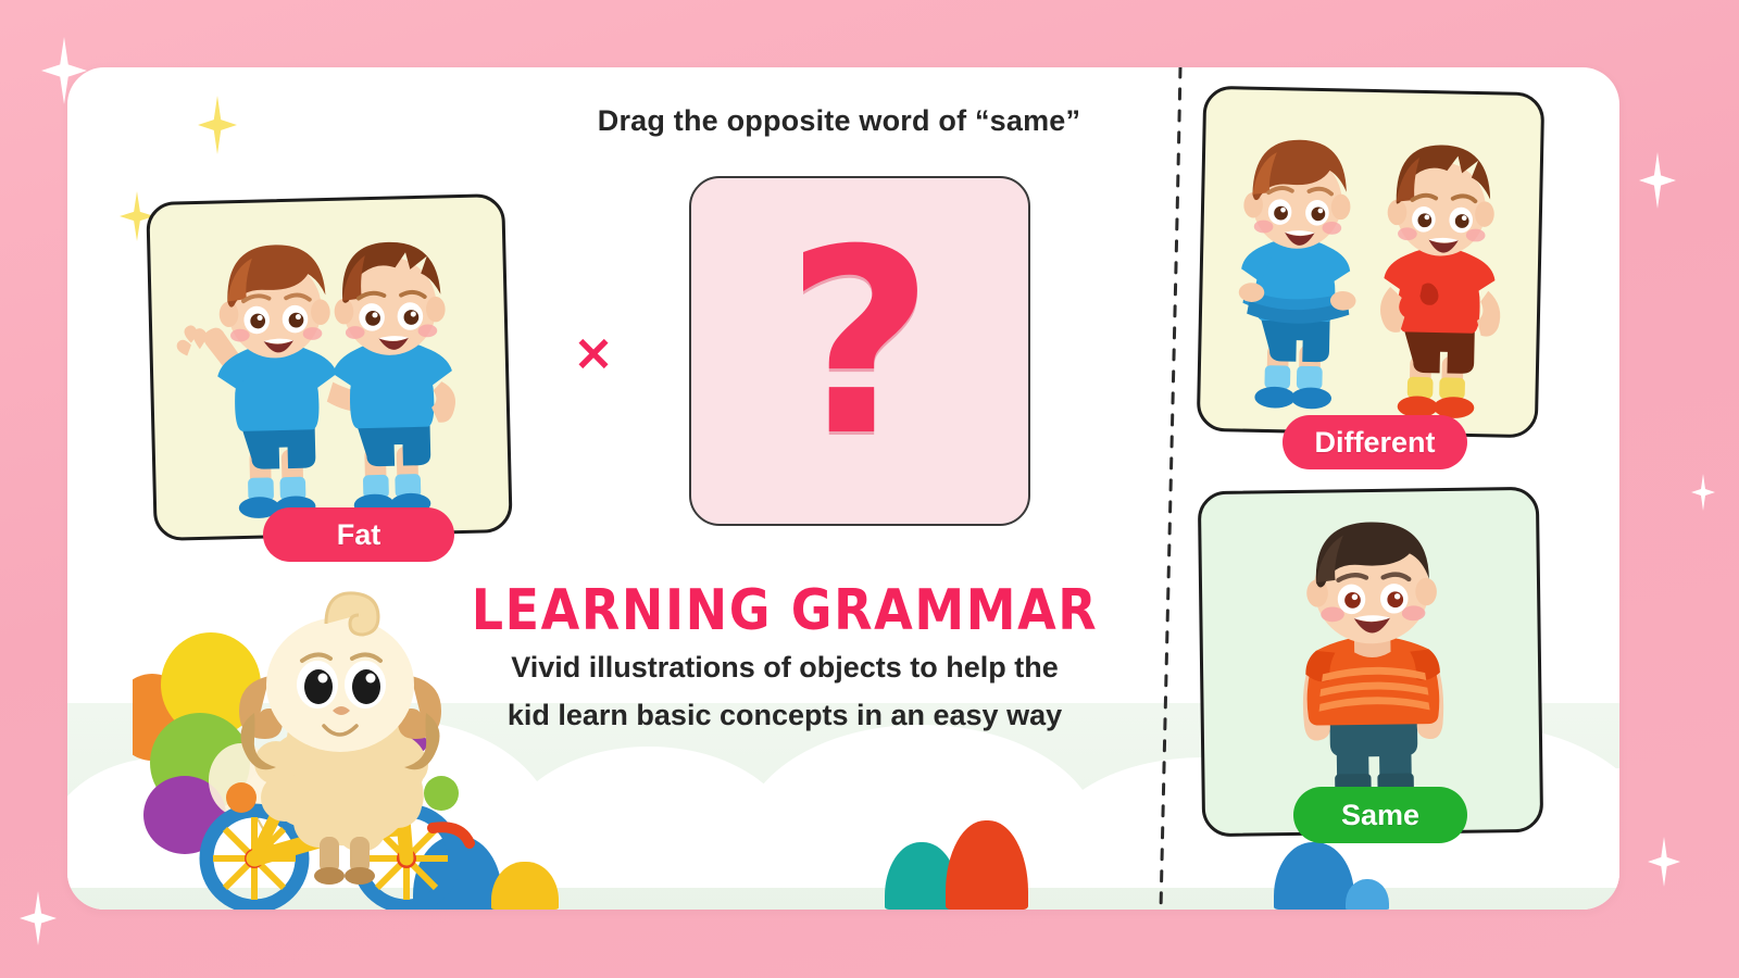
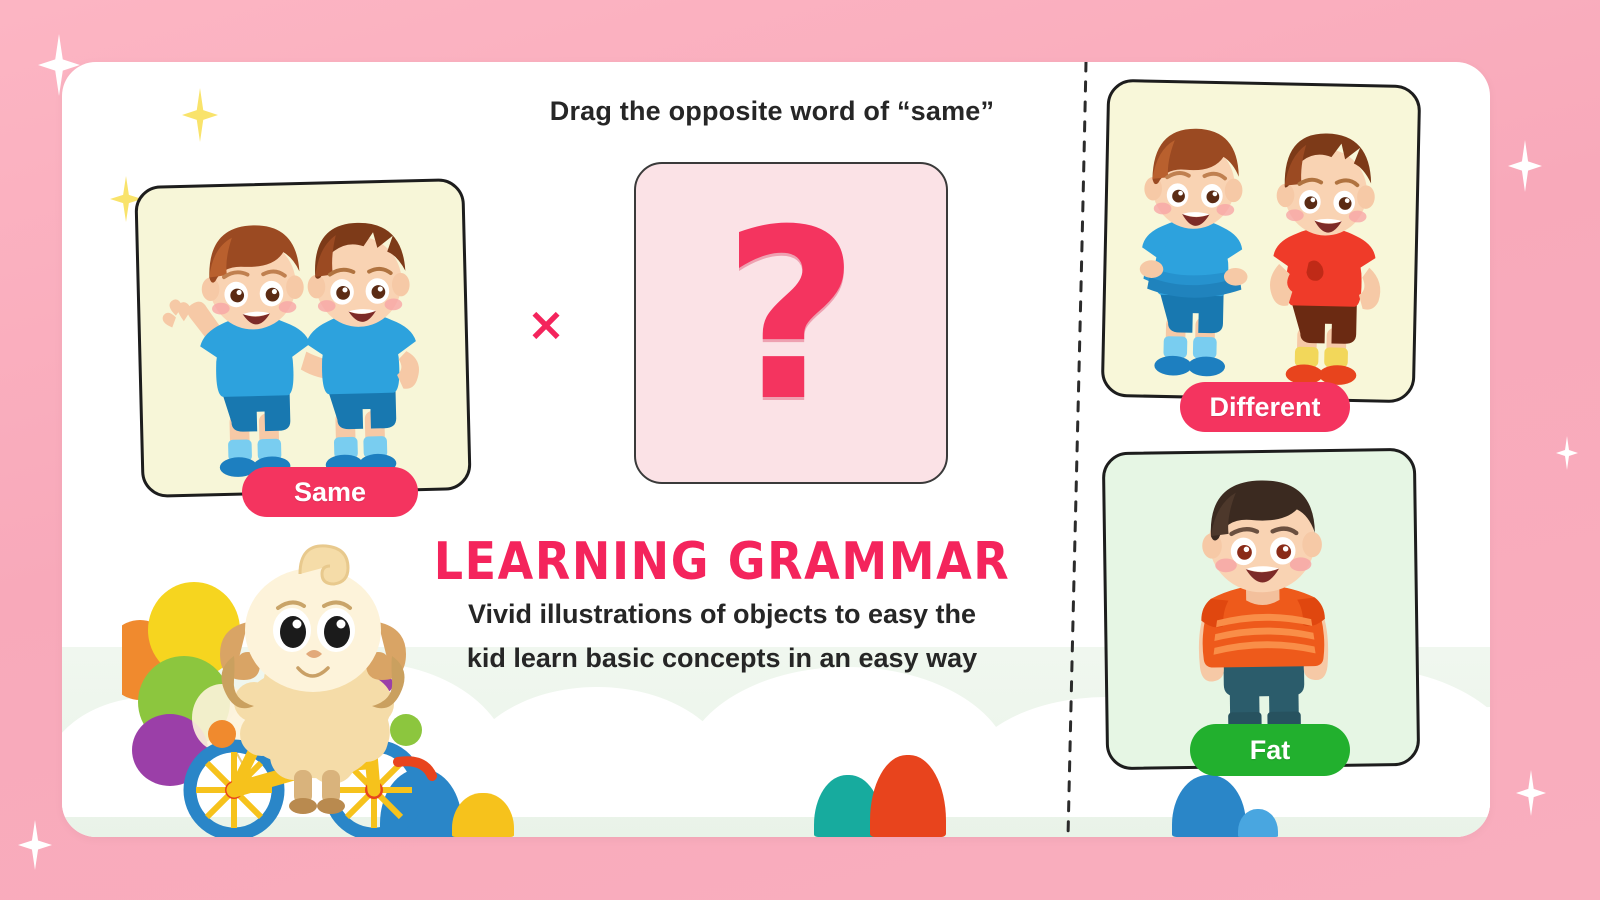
  Drag the opposite word of “same”
- Fat
+ Same
  ?
  ×
  Different
- Same
+ Fat
  LEARNING GRAMMAR
- Vivid illustrations of objects to help the
+ Vivid illustrations of objects to easy the
  kid learn basic concepts in an easy way
